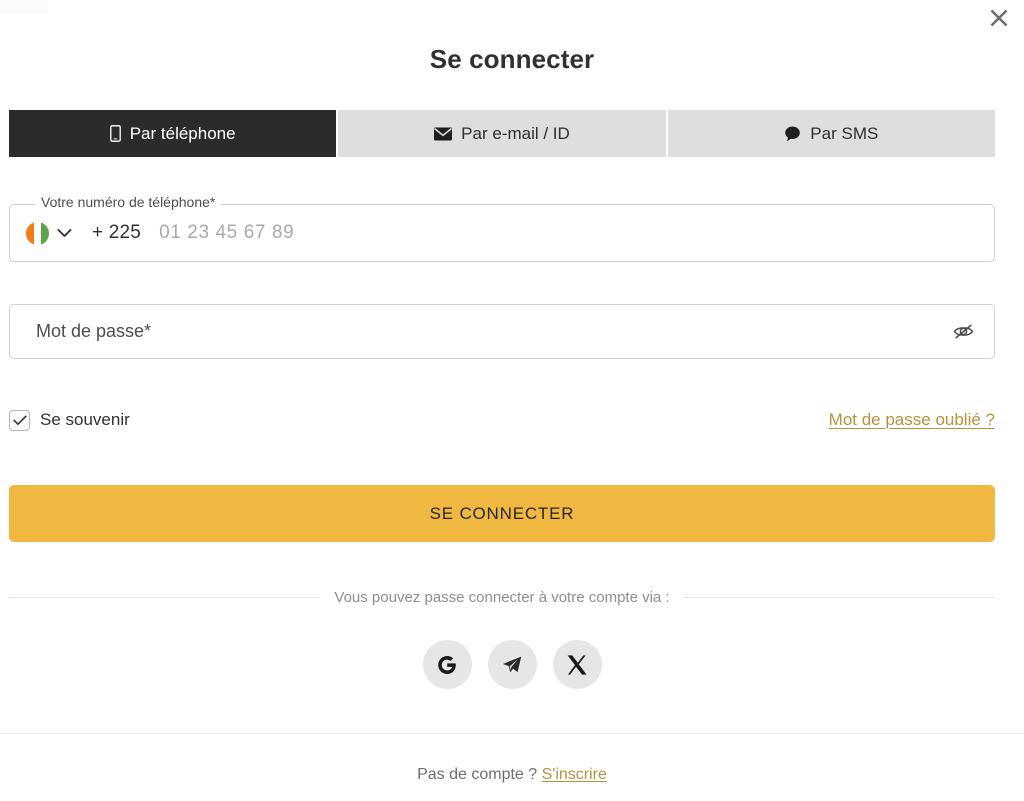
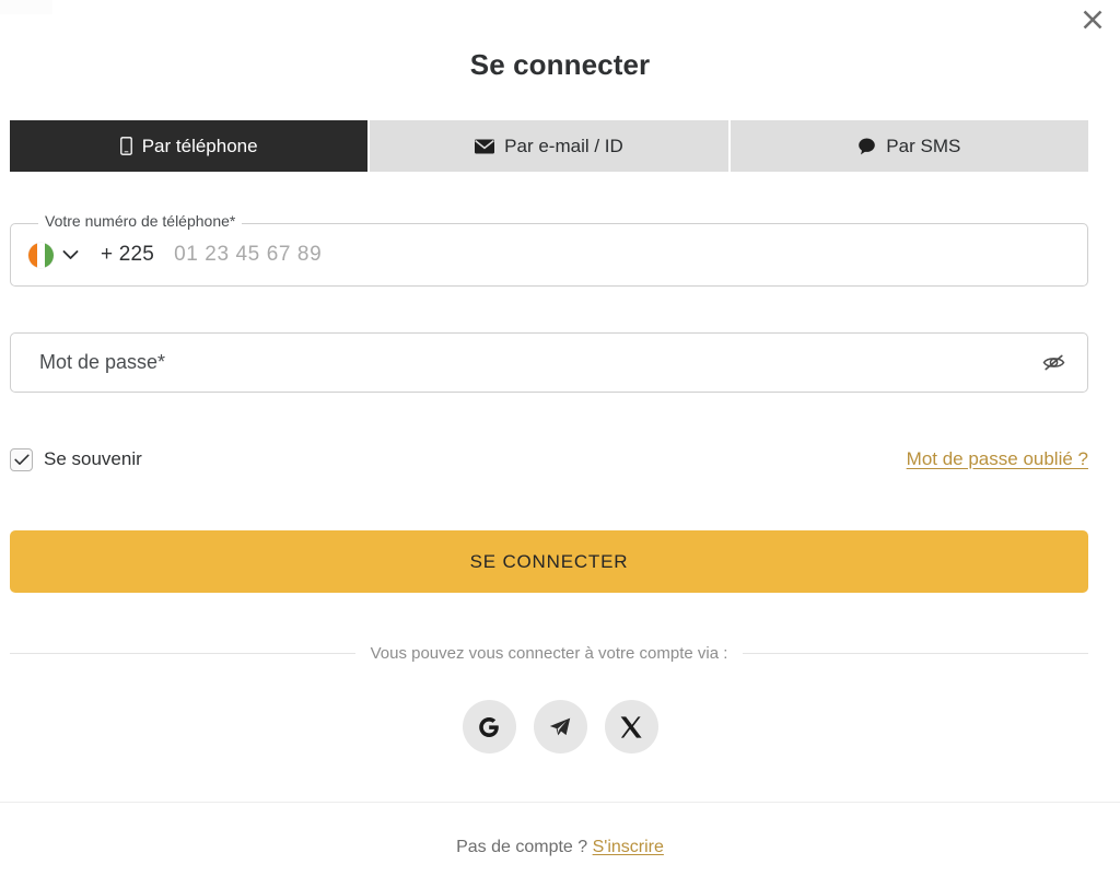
  Se connecter
  Par téléphone
  Par e-mail / ID
  Par SMS
  Votre numéro de téléphone*
  + 225
  01 23 45 67 89
  Mot de passe*
  Se souvenir
  Mot de passe oublié ?
  SE CONNECTER
- Vous pouvez passe connecter à votre compte via :
+ Vous pouvez vous connecter à votre compte via :
  Pas de compte ? S'inscrire
